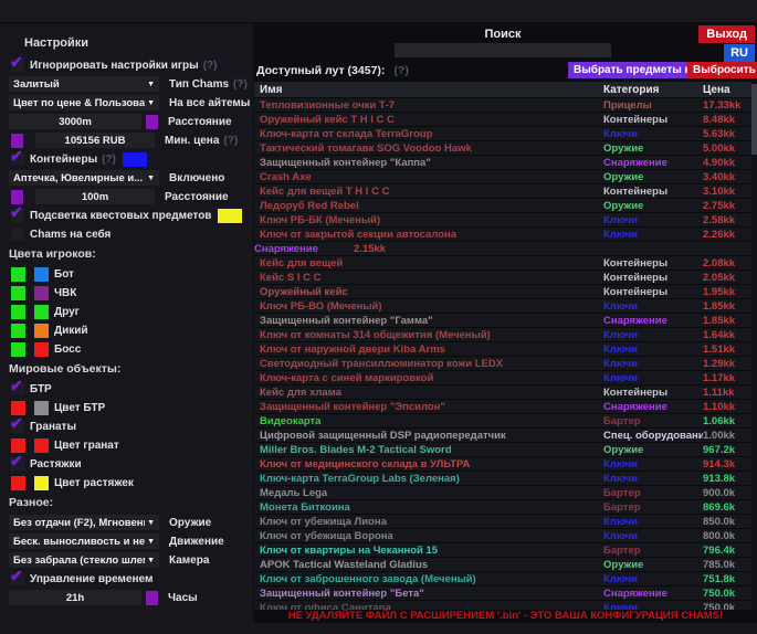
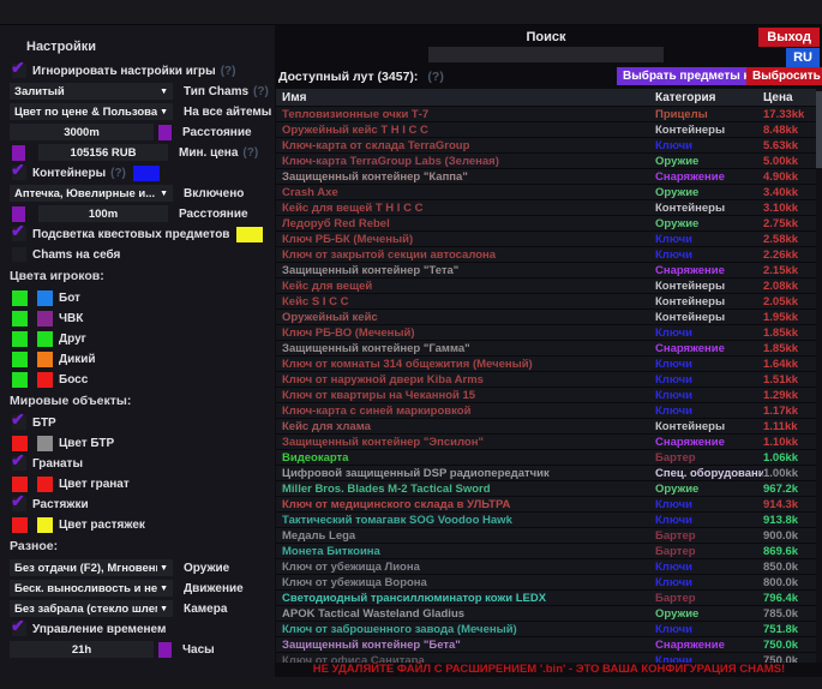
  Выход
  RU
  Поиск
  Настройки
  ✔
  Игнорировать настройки игры
  (?)
  Залитый
  Тип Chams
  (?)
  Цвет по цене & Пользова
  На все айтемы
  3000m
  Расстояние
  105156 RUB
  Мин. цена
  (?)
  ✔
  Контейнеры
  (?)
  Аптечка, Ювелирные и...
  Включено
  100m
  Расстояние
  ✔
  Подсветка квестовых предметов
  Chams на себя
  Цвета игроков:
  Бот
  ЧВК
  Друг
  Дикий
  Босс
  Мировые объекты:
  ✔
  БТР
  Цвет БТР
  ✔
  Гранаты
  Цвет гранат
  ✔
  Растяжки
  Цвет растяжек
  Разное:
  Без отдачи (F2), Мгновен
  Оружие
  Беск. выносливость и не
  Движение
  Без забрала (стекло шле
  Камера
  ✔
  Управление временем
  21h
  Часы
  Доступный лут (3457): (?)
  Выбрать предметы
  Выбросить
  Имя
  Категория
  Цена
  Тепловизионные очки Т-7
  Прицелы
  17.33kk
  Оружейный кейс T H I C C
  Контейнеры
  8.48kk
  Ключ-карта от склада TerraGroup
  Ключи
  5.63kk
- Тактический томагавк SOG Voodoo Hawk
+ Ключ-карта TerraGroup Labs (Зеленая)
  Оружие
  5.00kk
  Защищенный контейнер "Каппа"
  Снаряжение
  4.90kk
  Crash Axe
  Оружие
  3.40kk
  Кейс для вещей T H I C C
  Контейнеры
  3.10kk
  Ледоруб Red Rebel
  Оружие
  2.75kk
  Ключ РБ-БК (Меченый)
  Ключи
  2.58kk
  Ключ от закрытой секции автосалона
  Ключи
  2.26kk
+ Защищенный контейнер "Тета"
  Снаряжение
  2.15kk
  Кейс для вещей
  Контейнеры
  2.08kk
  Кейс S I C C
  Контейнеры
  2.05kk
  Оружейный кейс
  Контейнеры
  1.95kk
  Ключ РБ-ВО (Меченый)
  Ключи
  1.85kk
  Защищенный контейнер "Гамма"
  Снаряжение
  1.85kk
  Ключ от комнаты 314 общежития (Меченый)
  Ключи
  1.64kk
  Ключ от наружной двери Kiba Arms
  Ключи
  1.51kk
- Светодиодный трансиллюминатор кожи LEDX
+ Ключ от квартиры на Чеканной 15
  Ключи
  1.29kk
  Ключ-карта с синей маркировкой
  Ключи
  1.17kk
  Кейс для хлама
  Контейнеры
  1.11kk
  Защищенный контейнер "Эпсилон"
  Снаряжение
  1.10kk
  Видеокарта
  Бартер
  1.06kk
  Цифровой защищенный DSP радиопередатчик
  Спец. оборудовани
  1.00kk
  Miller Bros. Blades M-2 Tactical Sword
  Оружие
  967.2k
  Ключ от медицинского склада в УЛЬТРА
  Ключи
  914.3k
- Ключ-карта TerraGroup Labs (Зеленая)
+ Тактический томагавк SOG Voodoo Hawk
  Ключи
  913.8k
  Медаль Lega
  Бартер
  900.0k
  Монета Биткоина
  Бартер
  869.6k
  Ключ от убежища Лиона
  Ключи
  850.0k
  Ключ от убежища Ворона
  Ключи
  800.0k
- Ключ от квартиры на Чеканной 15
+ Светодиодный трансиллюминатор кожи LEDX
  Бартер
  796.4k
  APOK Tactical Wasteland Gladius
  Оружие
  785.0k
  Ключ от заброшенного завода (Меченый)
  Ключи
  751.8k
  Защищенный контейнер "Бета"
  Снаряжение
  750.0k
  Ключ от офиса Санитара
  Ключи
  750.0k
  НЕ УДАЛЯЙТЕ ФАЙЛ С РАСШИРЕНИЕМ '.bin' - ЭТО ВАША КОНФИГУРАЦИЯ CHAMS!
